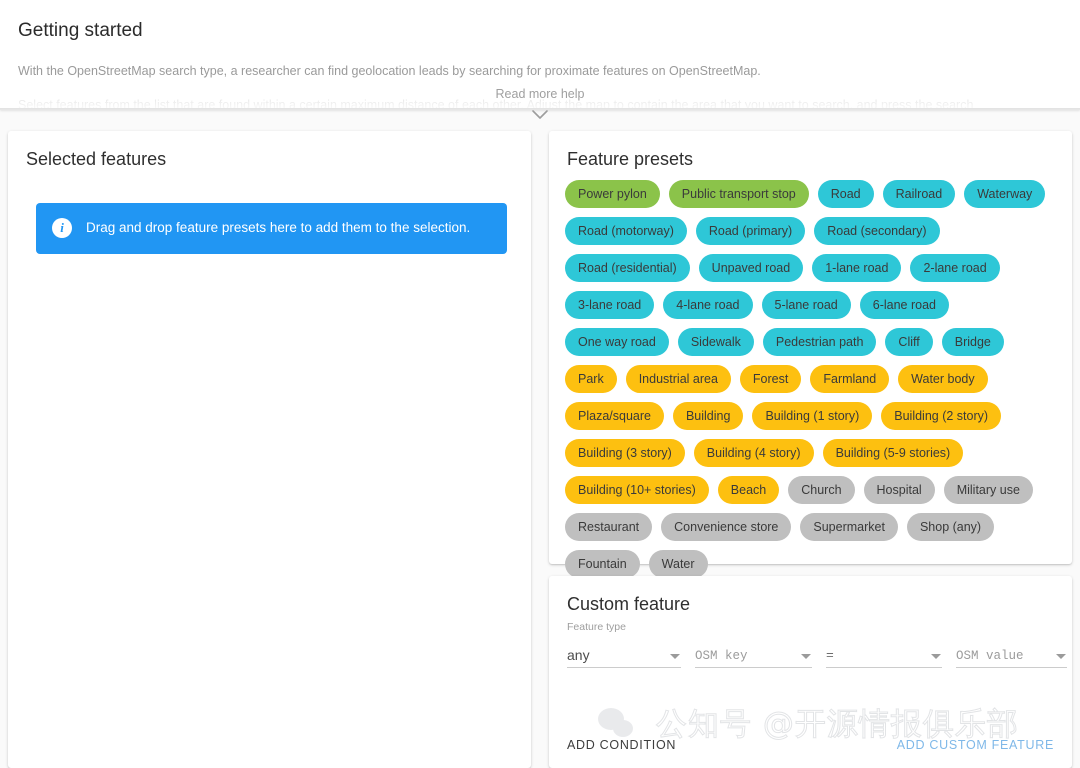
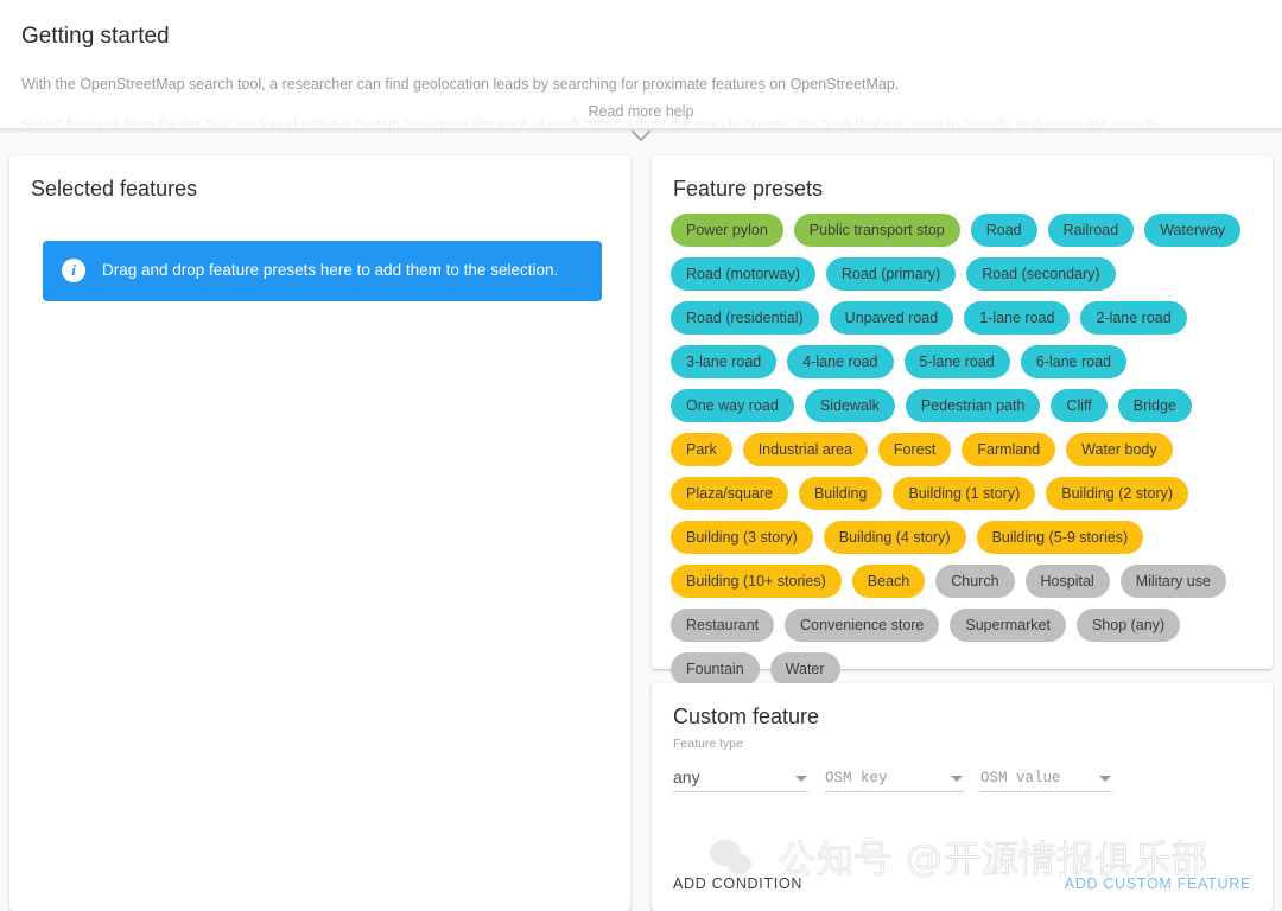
  Getting started
- With the OpenStreetMap search type, a researcher can find geolocation leads by searching for proximate features on OpenStreetMap.
+ With the OpenStreetMap search tool, a researcher can find geolocation leads by searching for proximate features on OpenStreetMap.
  Read more help
  Selected features
  i
  Drag and drop feature presets here to add them to the selection.
  Feature presets
  Power pylon
  Public transport stop
  Road
  Railroad
  Waterway
  Road (motorway)
  Road (primary)
  Road (secondary)
  Road (residential)
  Unpaved road
  1-lane road
  2-lane road
  3-lane road
  4-lane road
  5-lane road
  6-lane road
  One way road
  Sidewalk
  Pedestrian path
  Cliff
  Bridge
  Park
  Industrial area
  Forest
  Farmland
  Water body
  Plaza/square
  Building
  Building (1 story)
  Building (2 story)
  Building (3 story)
  Building (4 story)
  Building (5-9 stories)
  Building (10+ stories)
  Beach
  Church
  Hospital
  Military use
  Restaurant
  Convenience store
  Supermarket
  Shop (any)
  Fountain
  Water
  Custom feature
  Feature type
  any
  OSM key
- =
  OSM value
  ADD CONDITION
  ADD CUSTOM FEATURE
  公知号 @开源情报俱乐部
